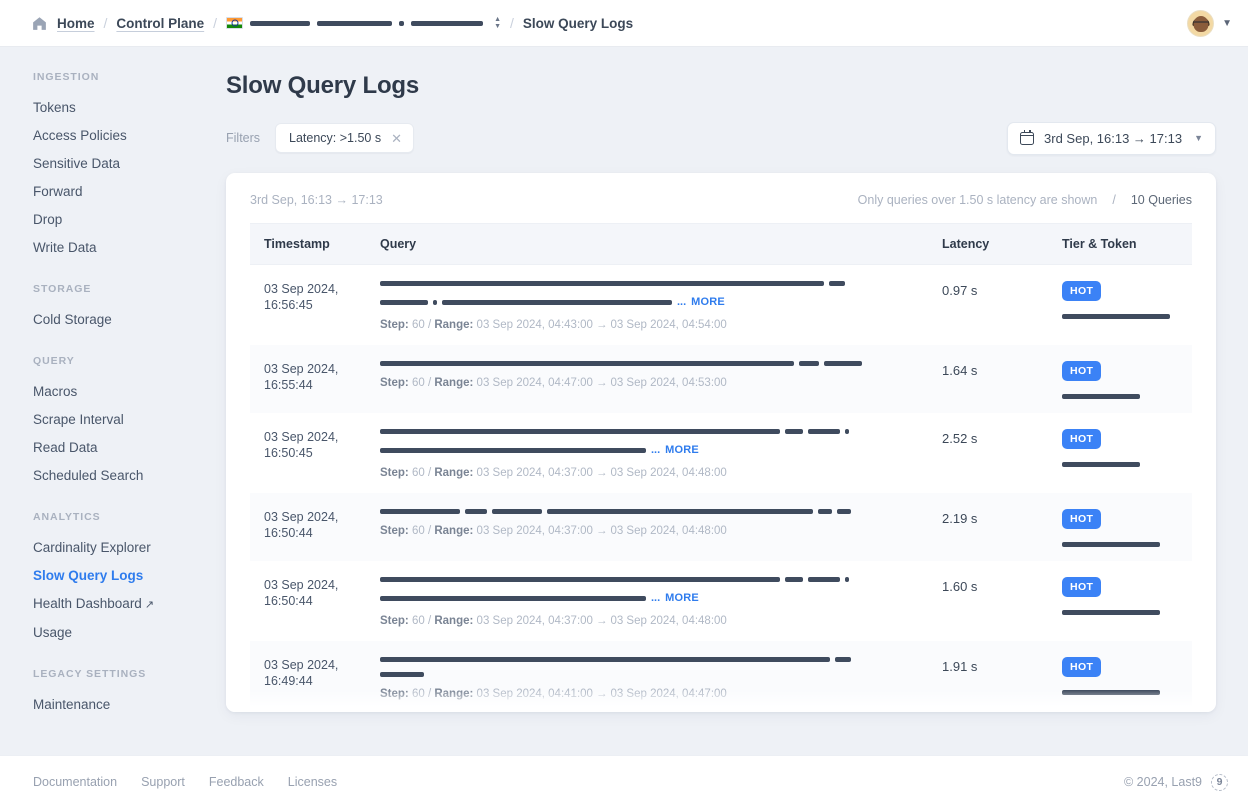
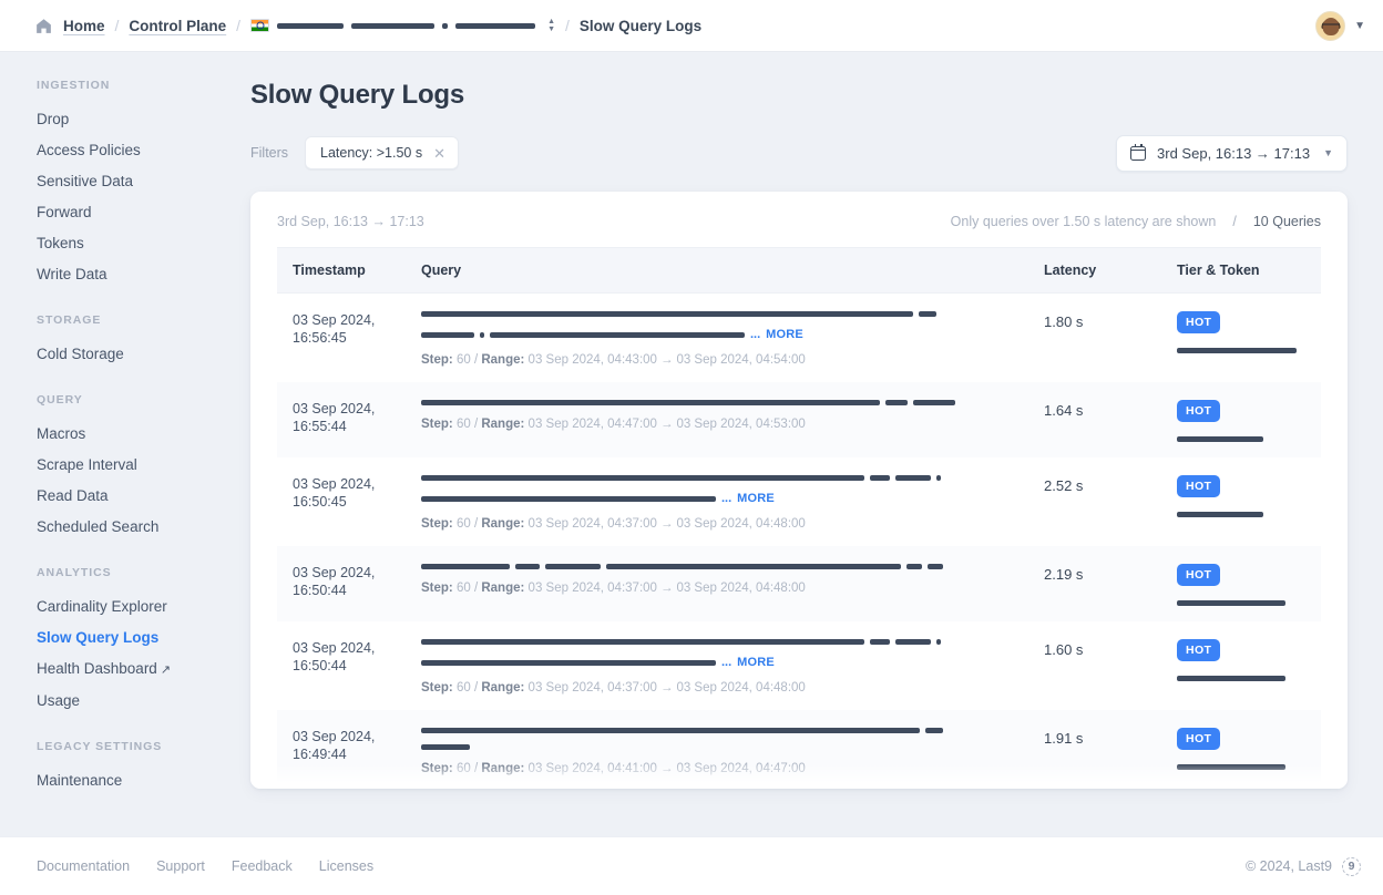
  Home
  /
  Control Plane
  /
  /
  Slow Query Logs
  ▼
  INGESTION
- Tokens
+ Drop
  Access Policies
  Sensitive Data
  Forward
- Drop
+ Tokens
  Write Data
  STORAGE
  Cold Storage
  QUERY
  Macros
  Scrape Interval
  Read Data
  Scheduled Search
  ANALYTICS
  Cardinality Explorer
  Slow Query Logs
  Health Dashboard ↗
  Usage
  LEGACY SETTINGS
  Maintenance
  Slow Query Logs
  Filters
  Latency: >1.50 s
  ✕
  3rd Sep, 16:13 → 17:13
  ▼
  3rd Sep, 16:13 → 17:13
  Only queries over 1.50 s latency are shown
  /
  10 Queries
  Timestamp	Query	Latency	Tier & Token
- 03 Sep 2024,16:56:45	... MOREStep: 60 / Range: 03 Sep 2024, 04:43:00 → 03 Sep 2024, 04:54:00	0.97 s	HOT
+ 03 Sep 2024,16:56:45	... MOREStep: 60 / Range: 03 Sep 2024, 04:43:00 → 03 Sep 2024, 04:54:00	1.80 s	HOT
  03 Sep 2024,16:55:44	Step: 60 / Range: 03 Sep 2024, 04:47:00 → 03 Sep 2024, 04:53:00	1.64 s	HOT
  03 Sep 2024,16:50:45	... MOREStep: 60 / Range: 03 Sep 2024, 04:37:00 → 03 Sep 2024, 04:48:00	2.52 s	HOT
  03 Sep 2024,16:50:44	Step: 60 / Range: 03 Sep 2024, 04:37:00 → 03 Sep 2024, 04:48:00	2.19 s	HOT
  03 Sep 2024,16:50:44	... MOREStep: 60 / Range: 03 Sep 2024, 04:37:00 → 03 Sep 2024, 04:48:00	1.60 s	HOT
  Documentation Support Feedback Licenses
  © 2024, Last9
  9
